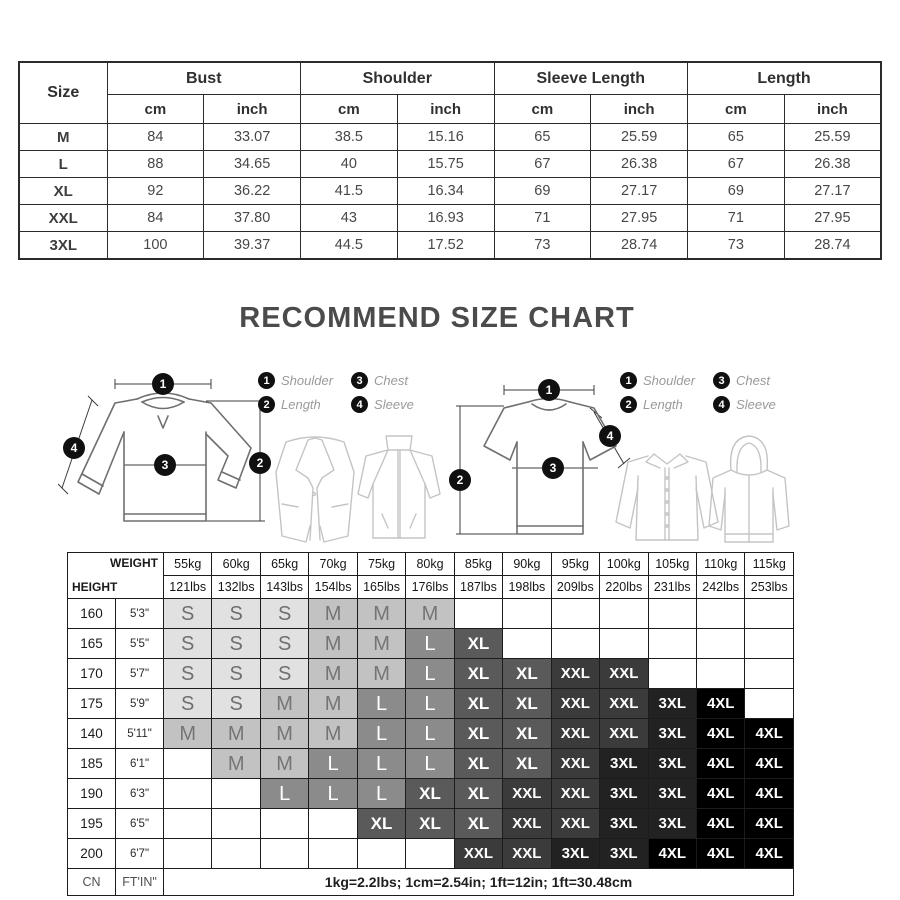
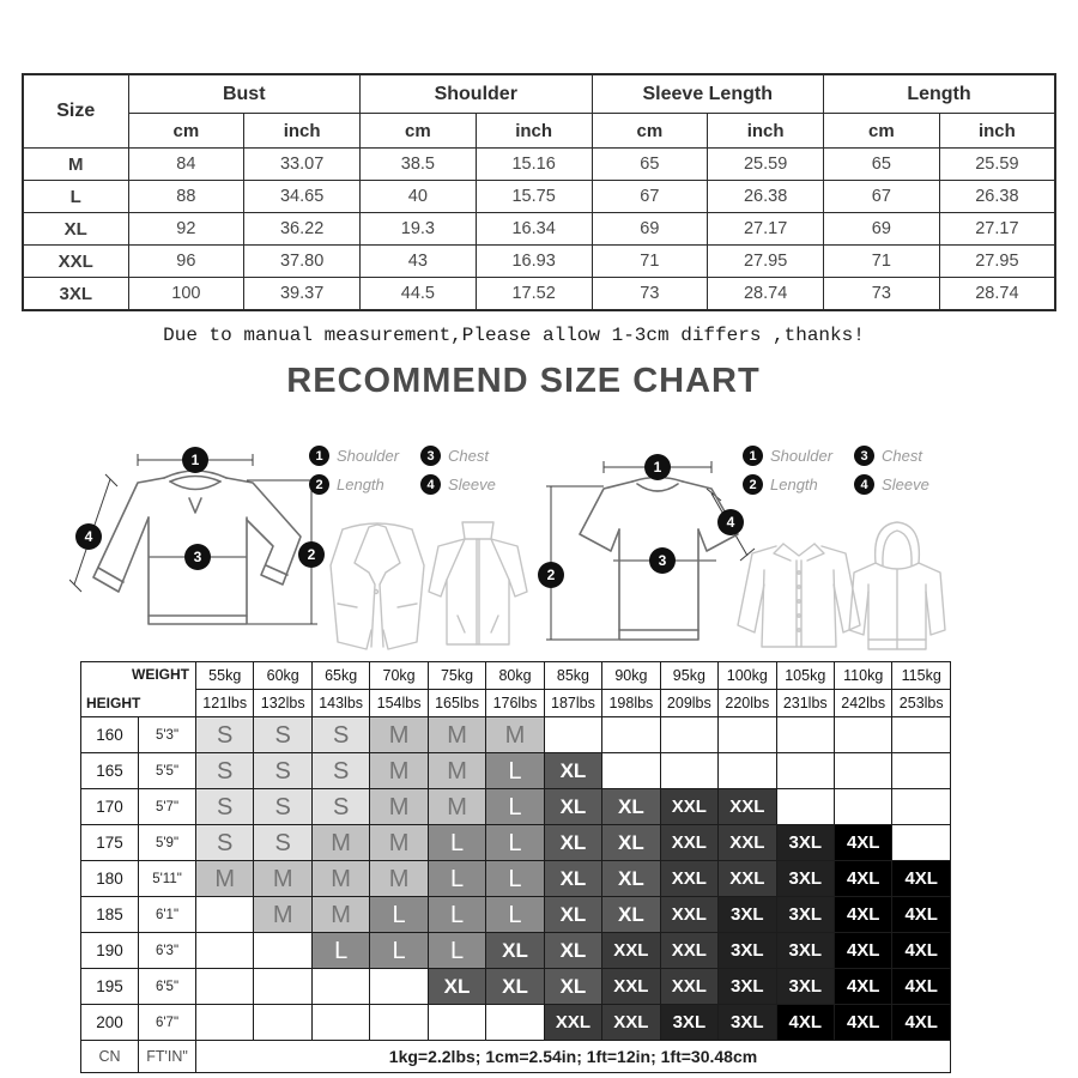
  Size	Bust	Shoulder	Sleeve Length	Length
  cm	inch	cm	inch	cm	inch	cm	inch
  M	84	33.07	38.5	15.16	65	25.59	65	25.59
  L	88	34.65	40	15.75	67	26.38	67	26.38
- XL	92	36.22	41.5	16.34	69	27.17	69	27.17
+ XL	92	36.22	19.3	16.34	69	27.17	69	27.17
- XXL	84	37.80	43	16.93	71	27.95	71	27.95
+ XXL	96	37.80	43	16.93	71	27.95	71	27.95
  3XL	100	39.37	44.5	17.52	73	28.74	73	28.74
+ Due to manual measurement,Please allow 1-3cm differs ,thanks!
  RECOMMEND SIZE CHART
  1
  3
  2
  4
  1
  Shoulder
  3
  Chest
  2
  Length
  4
  Sleeve
  1
  2
  3
  4
  1
  Shoulder
  3
  Chest
  2
  Length
  4
  Sleeve
  WEIGHTHEIGHT	55kg	60kg	65kg	70kg	75kg	80kg	85kg	90kg	95kg	100kg	105kg	110kg	115kg
  121lbs	132lbs	143lbs	154lbs	165lbs	176lbs	187lbs	198lbs	209lbs	220lbs	231lbs	242lbs	253lbs
  160	5'3"	S	S	S	M	M	M
  165	5'5"	S	S	S	M	M	L	XL
  170	5'7"	S	S	S	M	M	L	XL	XL	XXL	XXL
  175	5'9"	S	S	M	M	L	L	XL	XL	XXL	XXL	3XL	4XL
- 140	5'11"	M	M	M	M	L	L	XL	XL	XXL	XXL	3XL	4XL	4XL
+ 180	5'11"	M	M	M	M	L	L	XL	XL	XXL	XXL	3XL	4XL	4XL
  185	6'1"		M	M	L	L	L	XL	XL	XXL	3XL	3XL	4XL	4XL
  190	6'3"			L	L	L	XL	XL	XXL	XXL	3XL	3XL	4XL	4XL
  195	6'5"					XL	XL	XL	XXL	XXL	3XL	3XL	4XL	4XL
  200	6'7"							XXL	XXL	3XL	3XL	4XL	4XL	4XL
  CN	FT'IN"	1kg=2.2lbs; 1cm=2.54in; 1ft=12in; 1ft=30.48cm
